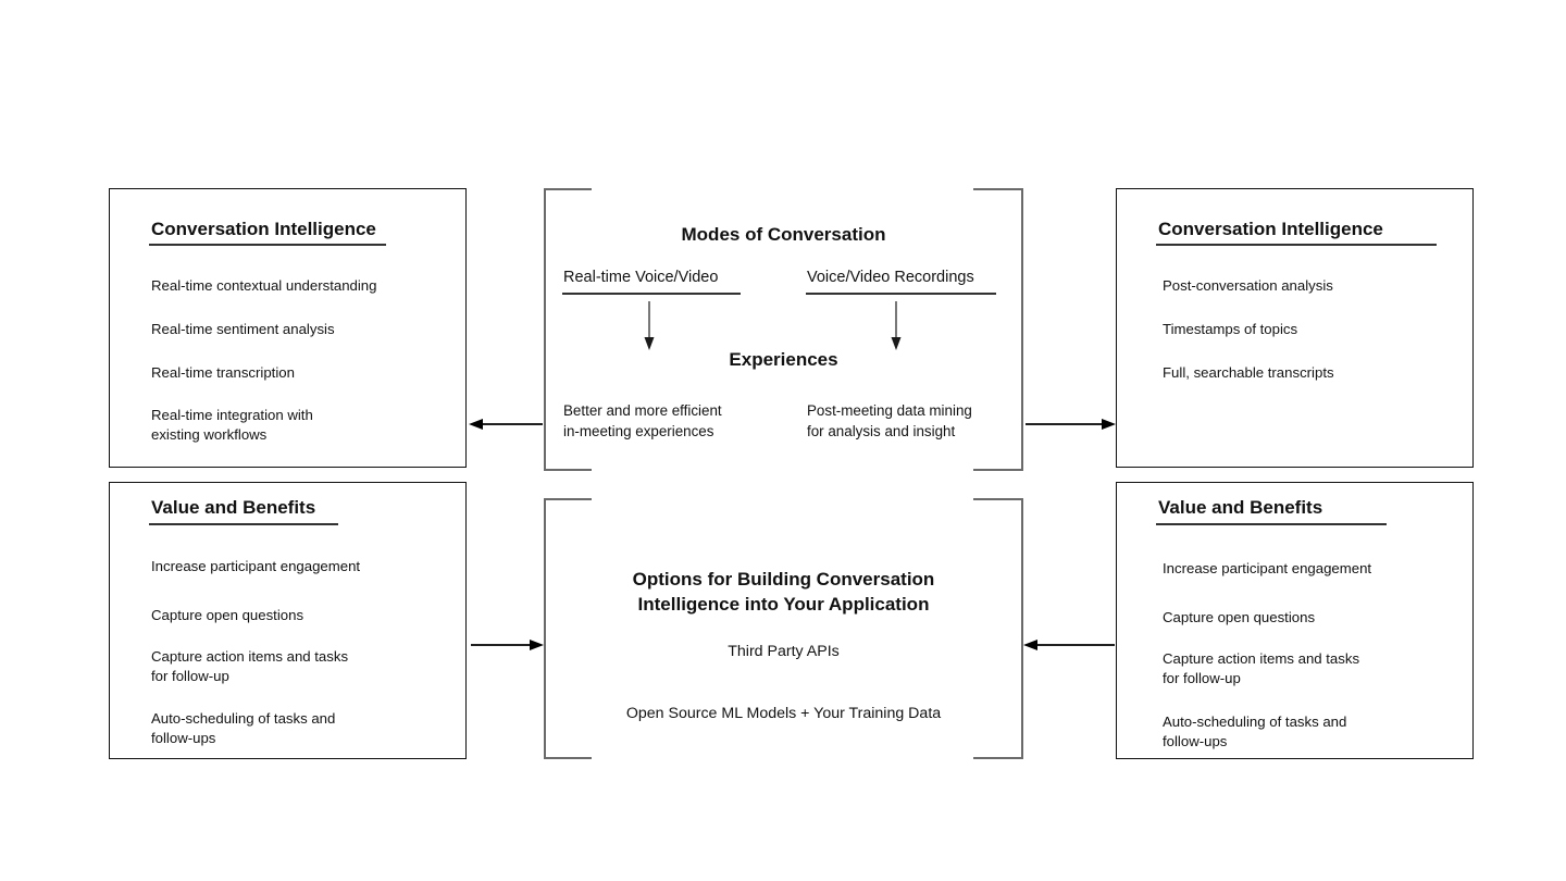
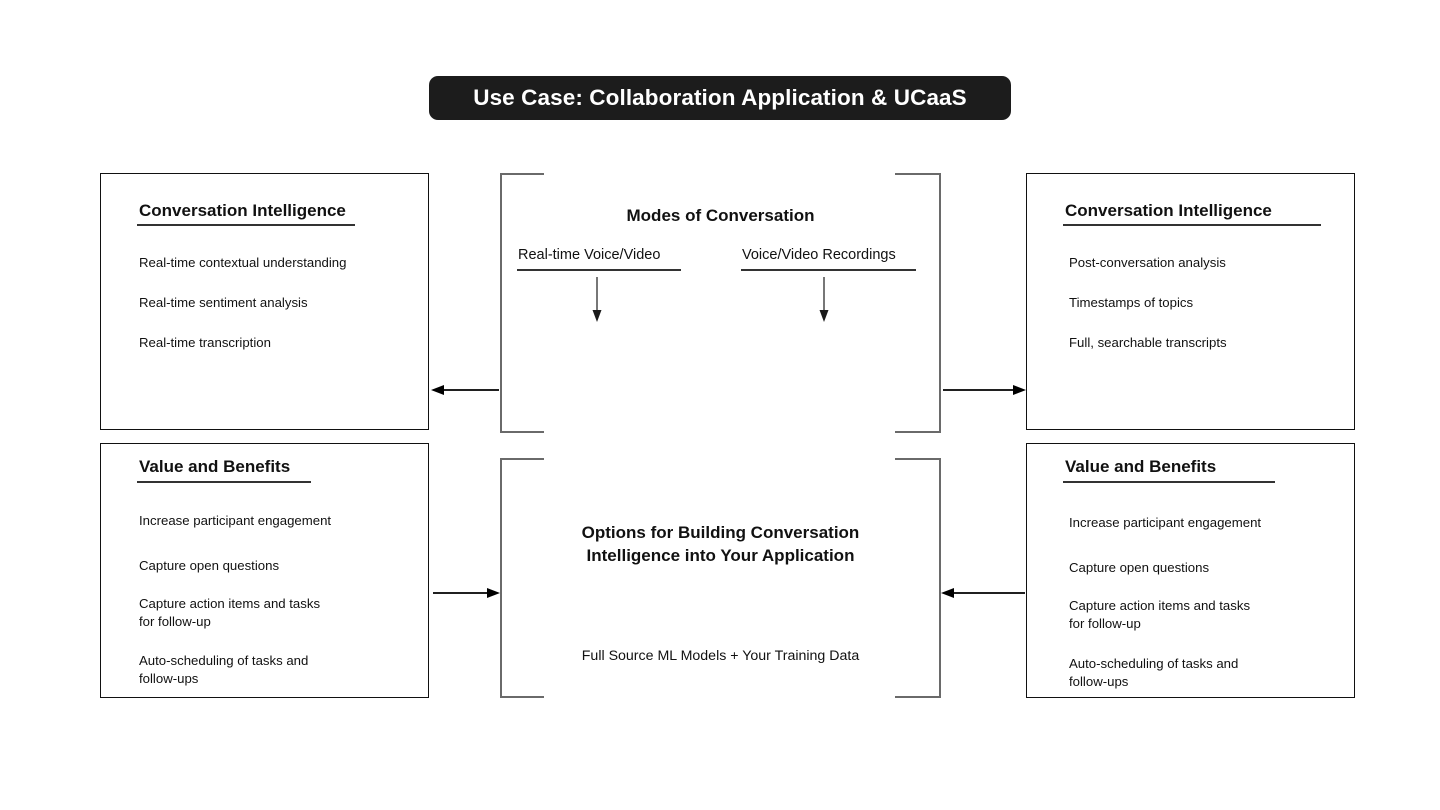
+ Use Case: Collaboration Application & UCaaS
  Conversation Intelligence
  Real-time contextual understanding
  Real-time sentiment analysis
  Real-time transcription
- Real-time integration with
- existing workflows
  Value and Benefits
  Increase participant engagement
  Capture open questions
  Capture action items and tasks
  for follow-up
  Auto-scheduling of tasks and
  follow-ups
  Conversation Intelligence
  Post-conversation analysis
  Timestamps of topics
  Full, searchable transcripts
  Value and Benefits
  Increase participant engagement
  Capture open questions
  Capture action items and tasks
  for follow-up
  Auto-scheduling of tasks and
  follow-ups
  Modes of Conversation
  Real-time Voice/Video
  Voice/Video Recordings
- Experiences
- Better and more efficient
- in-meeting experiences
- Post-meeting data mining
- for analysis and insight
  Options for Building Conversation
  Intelligence into Your Application
- Third Party APIs
- Open Source ML Models + Your Training Data
+ Full Source ML Models + Your Training Data
